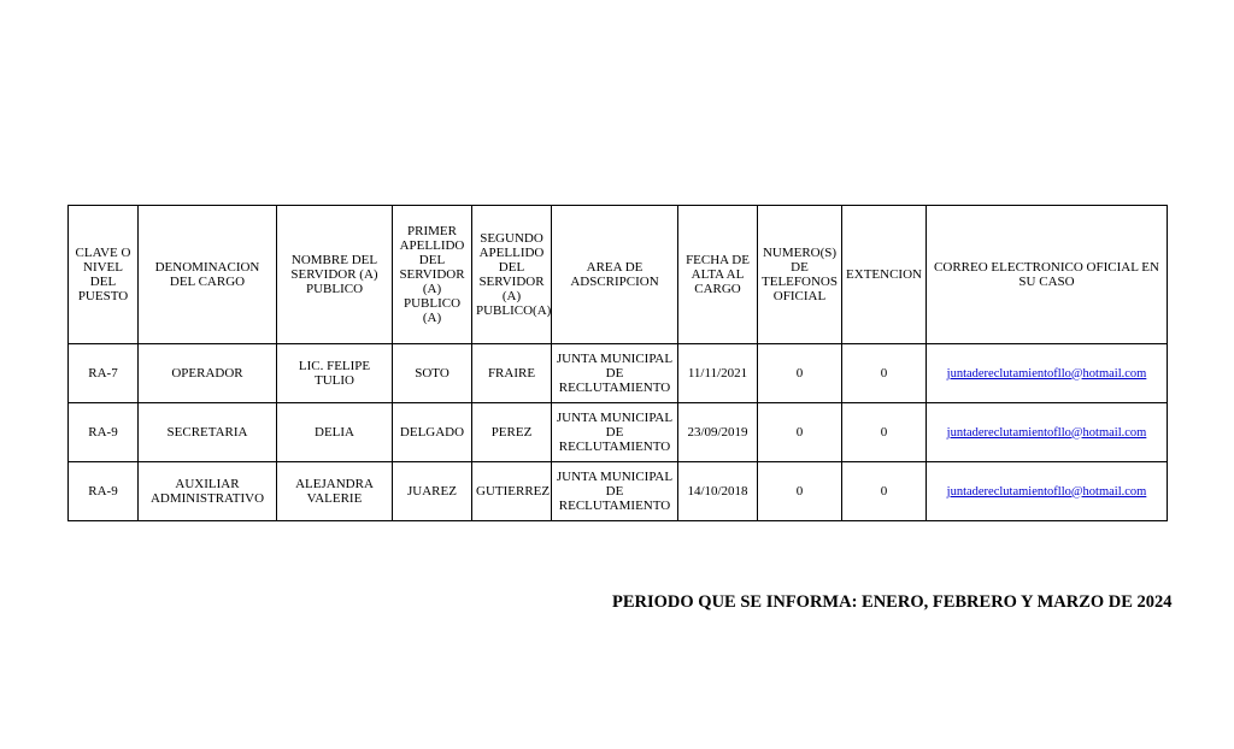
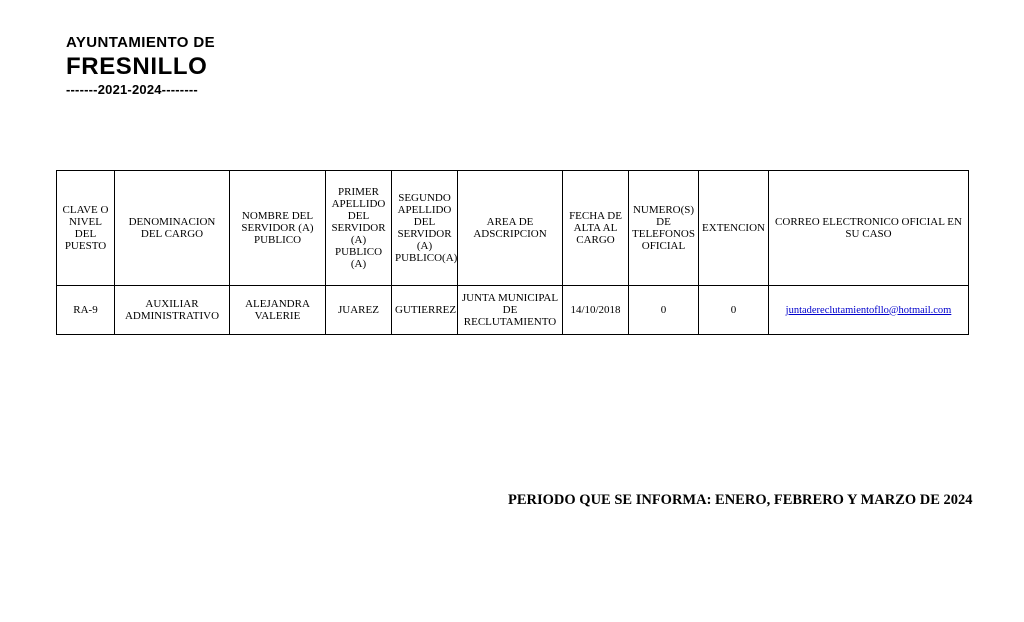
+ AYUNTAMIENTO DE
+ FRESNILLO
+ -------2021-2024--------
  CLAVE O NIVEL DEL PUESTO	DENOMINACION DEL CARGO	NOMBRE DEL SERVIDOR (A) PUBLICO	PRIMER APELLIDO DEL SERVIDOR (A) PUBLICO (A)	SEGUNDO APELLIDO DEL SERVIDOR (A) PUBLICO(A)	AREA DE ADSCRIPCION	FECHA DE ALTA AL CARGO	NUMERO(S) DE TELEFONOS OFICIAL	EXTENCION	CORREO ELECTRONICO OFICIAL EN SU CASO
- RA-7	OPERADOR	LIC. FELIPE TULIO	SOTO	FRAIRE	JUNTA MUNICIPAL DE RECLUTAMIENTO	11/11/2021	0	0	juntadereclutamientofllo@hotmail.com
- RA-9	SECRETARIA	DELIA	DELGADO	PEREZ	JUNTA MUNICIPAL DE RECLUTAMIENTO	23/09/2019	0	0	juntadereclutamientofllo@hotmail.com
  RA-9	AUXILIAR ADMINISTRATIVO	ALEJANDRA VALERIE	JUAREZ	GUTIERREZ	JUNTA MUNICIPAL DE RECLUTAMIENTO	14/10/2018	0	0	juntadereclutamientofllo@hotmail.com
  PERIODO QUE SE INFORMA: ENERO, FEBRERO Y MARZO DE 2024
